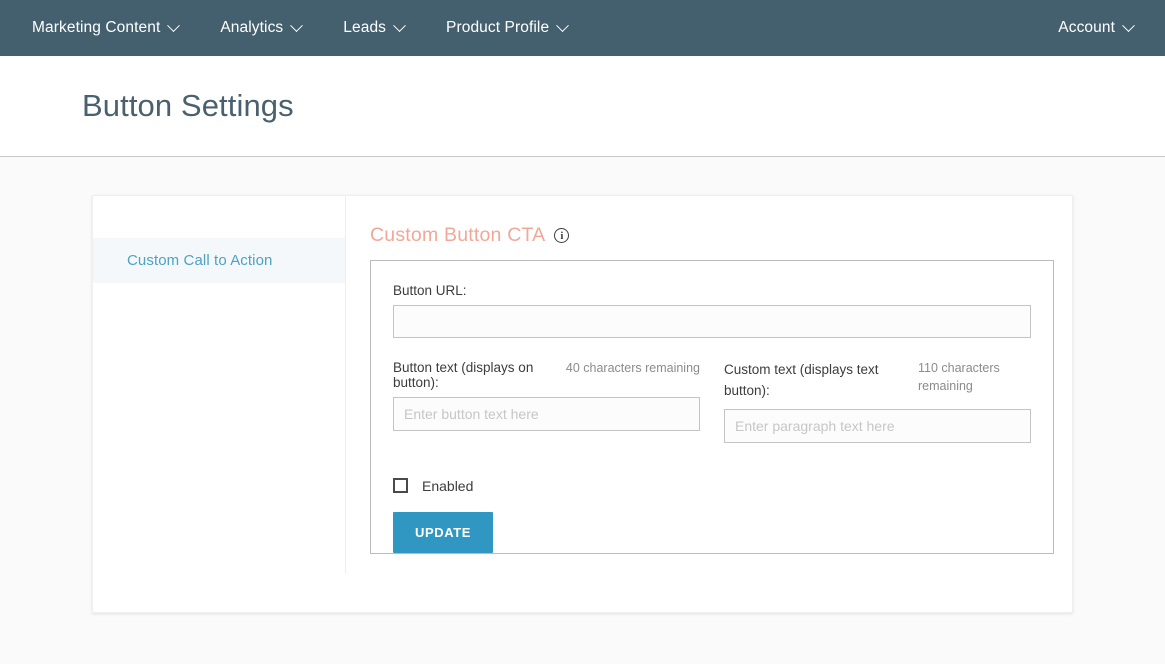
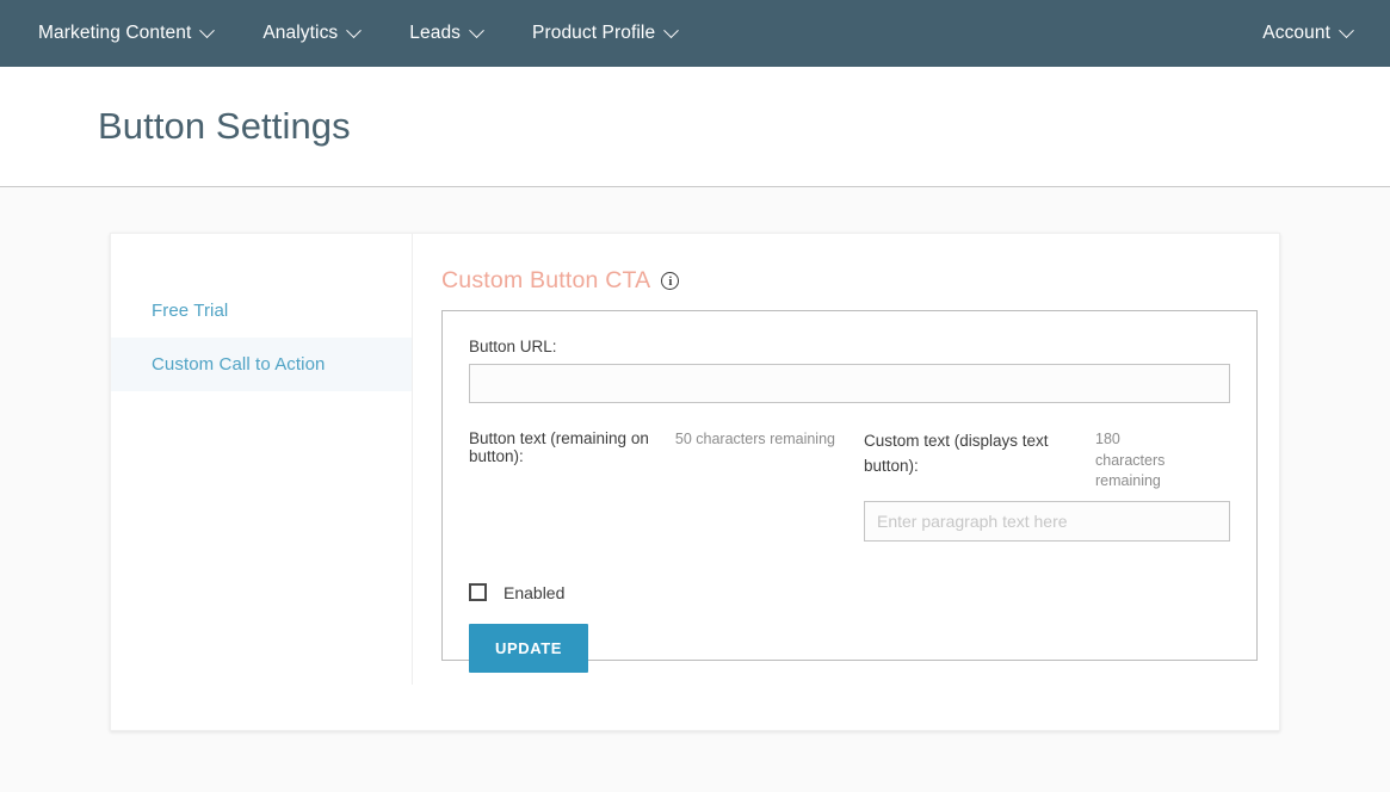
  Marketing Content
  Analytics
  Leads
  Product Profile
  Account
  Button Settings
+ Free Trial
  Custom Call to Action
  Custom Button CTA
  i
  Button URL:
- Button text (displays on button):
+ Button text (remaining on button):
- 40 characters remaining
+ 50 characters remaining
- Enter button text here
  Custom text (displays text button):
- 110 characters remaining
+ 180 characters remaining
  Enter paragraph text here
  Enabled
  UPDATE
